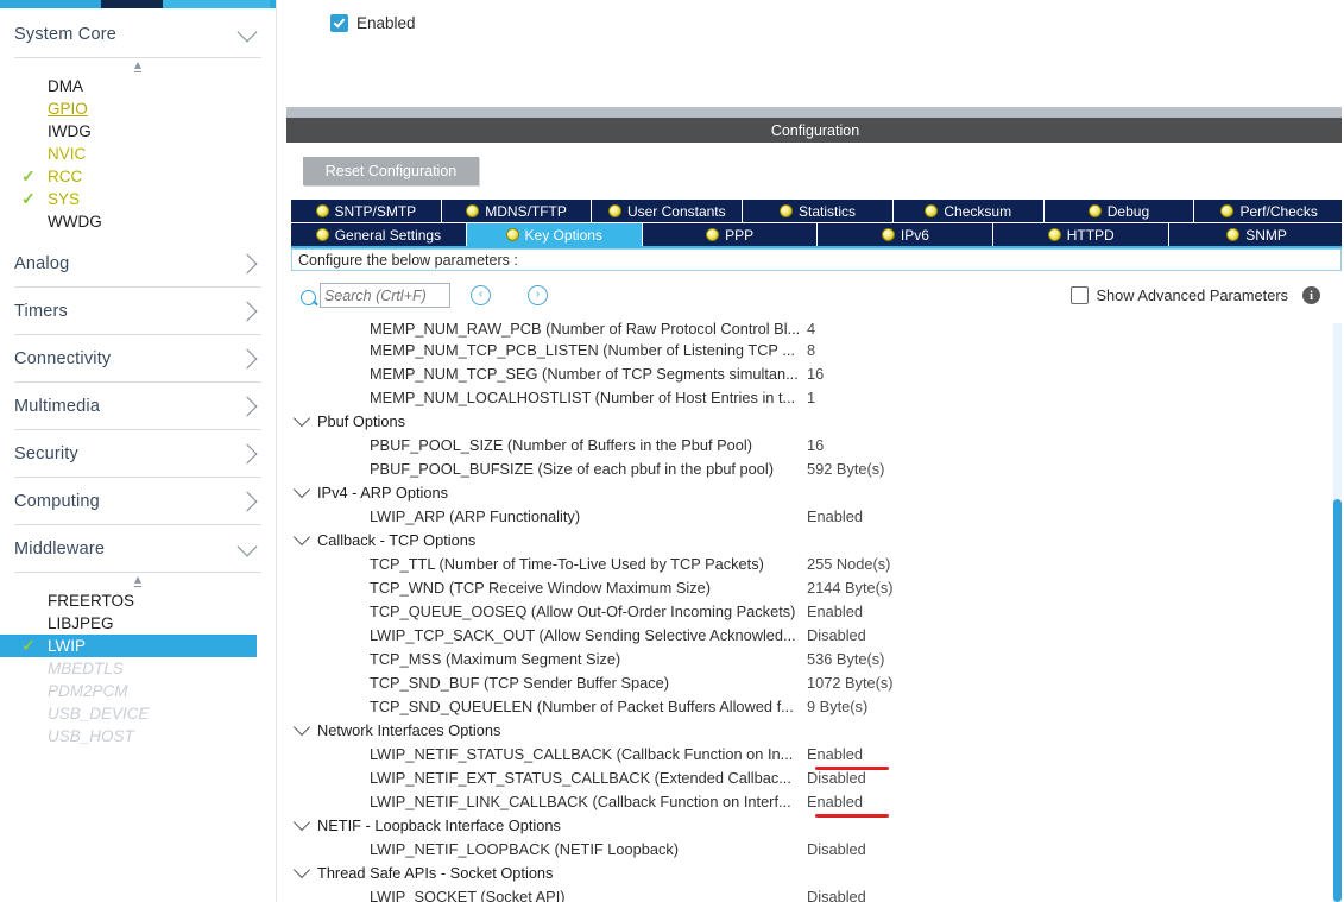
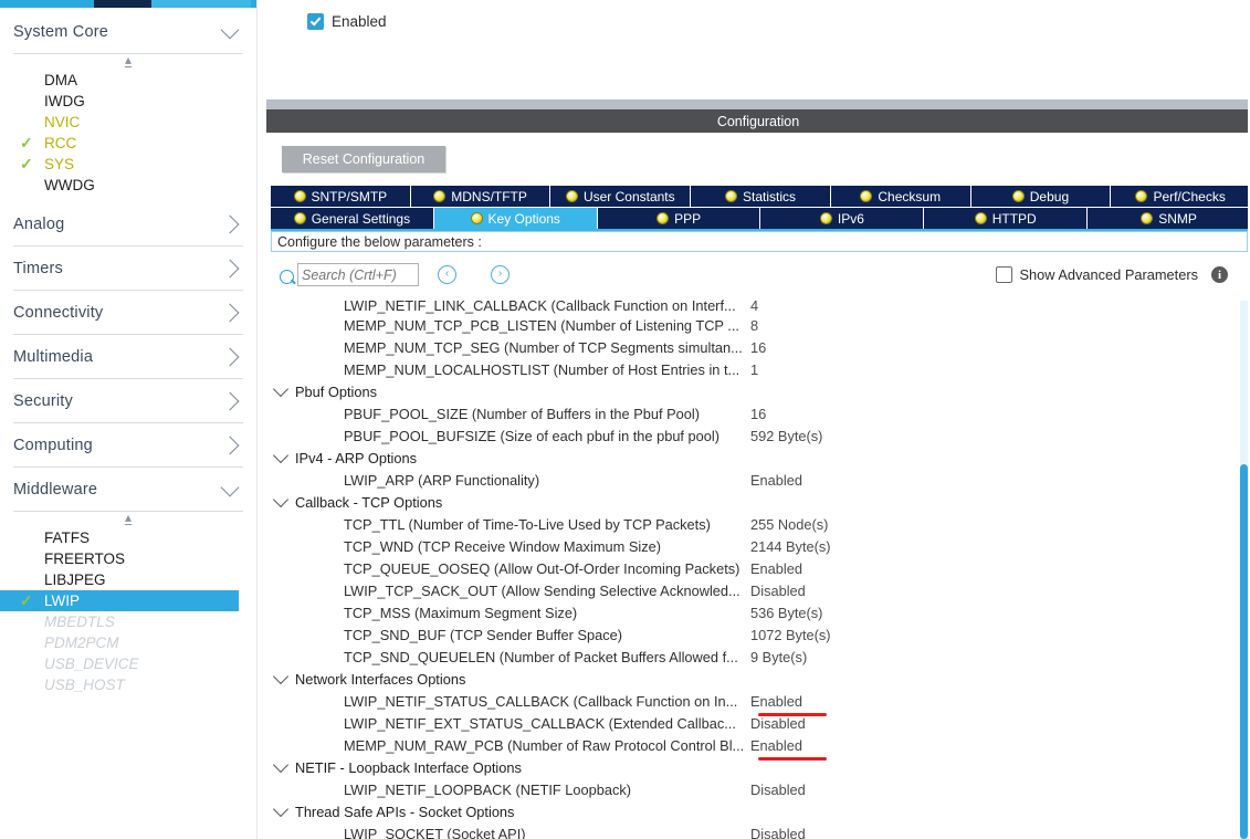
  System Core
  ▴̲
  DMA
- GPIO
  IWDG
  NVIC
  ✓
  RCC
  ✓
  SYS
  WWDG
  Analog
  Timers
  Connectivity
  Multimedia
  Security
  Computing
  Middleware
  ▴̲
+ FATFS
  FREERTOS
  LIBJPEG
  ✓
  LWIP
  MBEDTLS
  PDM2PCM
  USB_DEVICE
  USB_HOST
  Enabled
  Configuration
  Reset Configuration
  SNTP/SMTP
  MDNS/TFTP
  User Constants
  Statistics
  Checksum
  Debug
  Perf/Checks
  General Settings
  Key Options
  PPP
  IPv6
  HTTPD
  SNMP
  Configure the below parameters :
  Search (Crtl+F)
  ‹
  ›
  Show Advanced Parameters
  i
- MEMP_NUM_RAW_PCB (Number of Raw Protocol Control Bl...
+ LWIP_NETIF_LINK_CALLBACK (Callback Function on Interf...
  4
  MEMP_NUM_TCP_PCB_LISTEN (Number of Listening TCP ...
  8
  MEMP_NUM_TCP_SEG (Number of TCP Segments simultan...
  16
  MEMP_NUM_LOCALHOSTLIST (Number of Host Entries in t...
  1
  Pbuf Options
  PBUF_POOL_SIZE (Number of Buffers in the Pbuf Pool)
  16
  PBUF_POOL_BUFSIZE (Size of each pbuf in the pbuf pool)
  592 Byte(s)
  IPv4 - ARP Options
  LWIP_ARP (ARP Functionality)
  Enabled
  Callback - TCP Options
  TCP_TTL (Number of Time-To-Live Used by TCP Packets)
  255 Node(s)
  TCP_WND (TCP Receive Window Maximum Size)
  2144 Byte(s)
  TCP_QUEUE_OOSEQ (Allow Out-Of-Order Incoming Packets)
  Enabled
  LWIP_TCP_SACK_OUT (Allow Sending Selective Acknowled...
  Disabled
  TCP_MSS (Maximum Segment Size)
  536 Byte(s)
  TCP_SND_BUF (TCP Sender Buffer Space)
  1072 Byte(s)
  TCP_SND_QUEUELEN (Number of Packet Buffers Allowed f...
  9 Byte(s)
  Network Interfaces Options
  LWIP_NETIF_STATUS_CALLBACK (Callback Function on In...
  Enabled
  LWIP_NETIF_EXT_STATUS_CALLBACK (Extended Callbac...
  Disabled
- LWIP_NETIF_LINK_CALLBACK (Callback Function on Interf...
+ MEMP_NUM_RAW_PCB (Number of Raw Protocol Control Bl...
  Enabled
  NETIF - Loopback Interface Options
  LWIP_NETIF_LOOPBACK (NETIF Loopback)
  Disabled
  Thread Safe APIs - Socket Options
  LWIP_SOCKET (Socket API)
  Disabled
